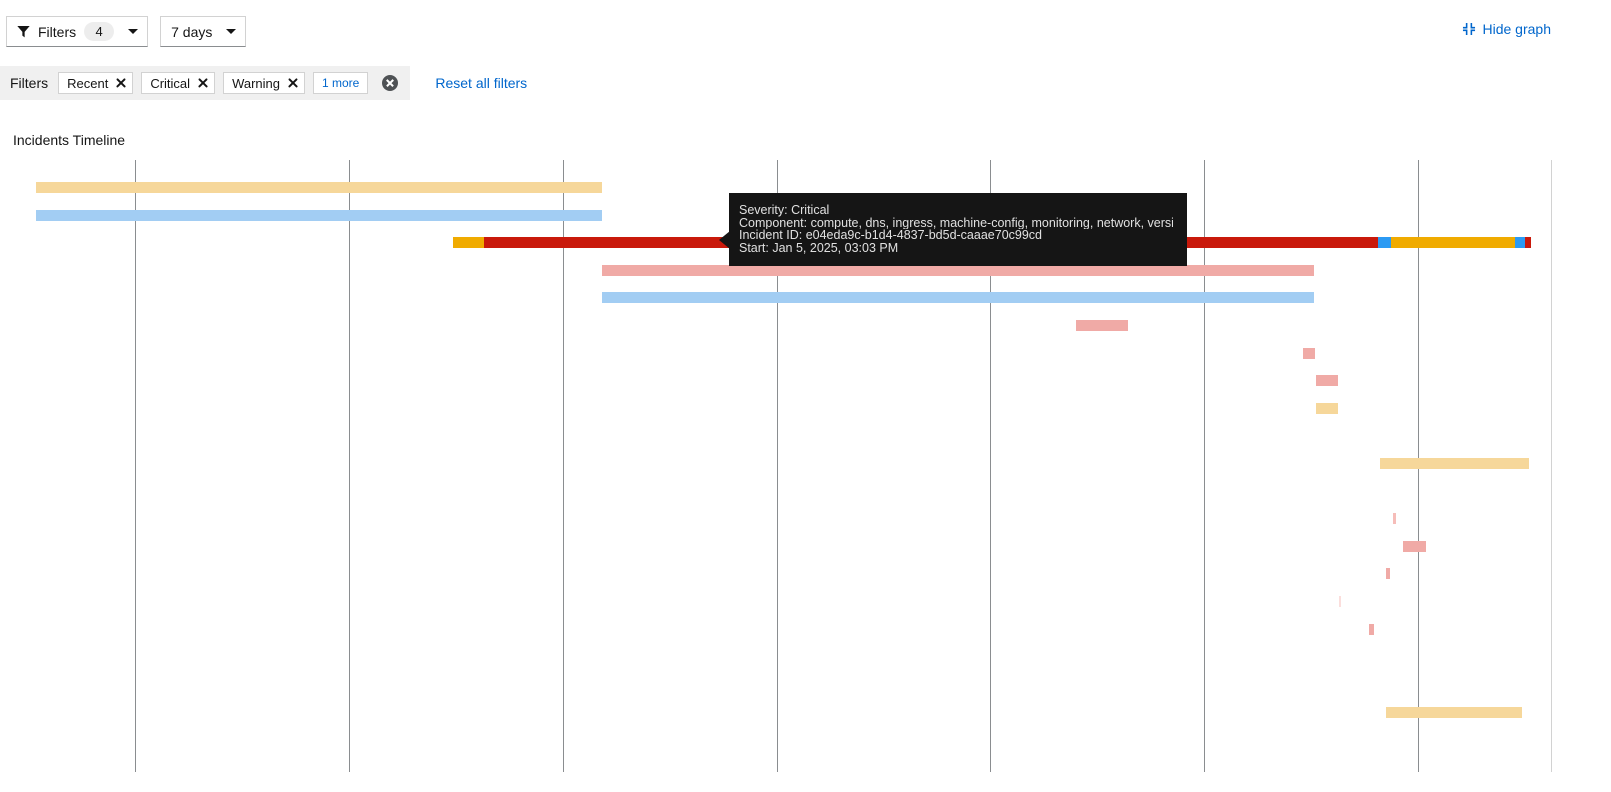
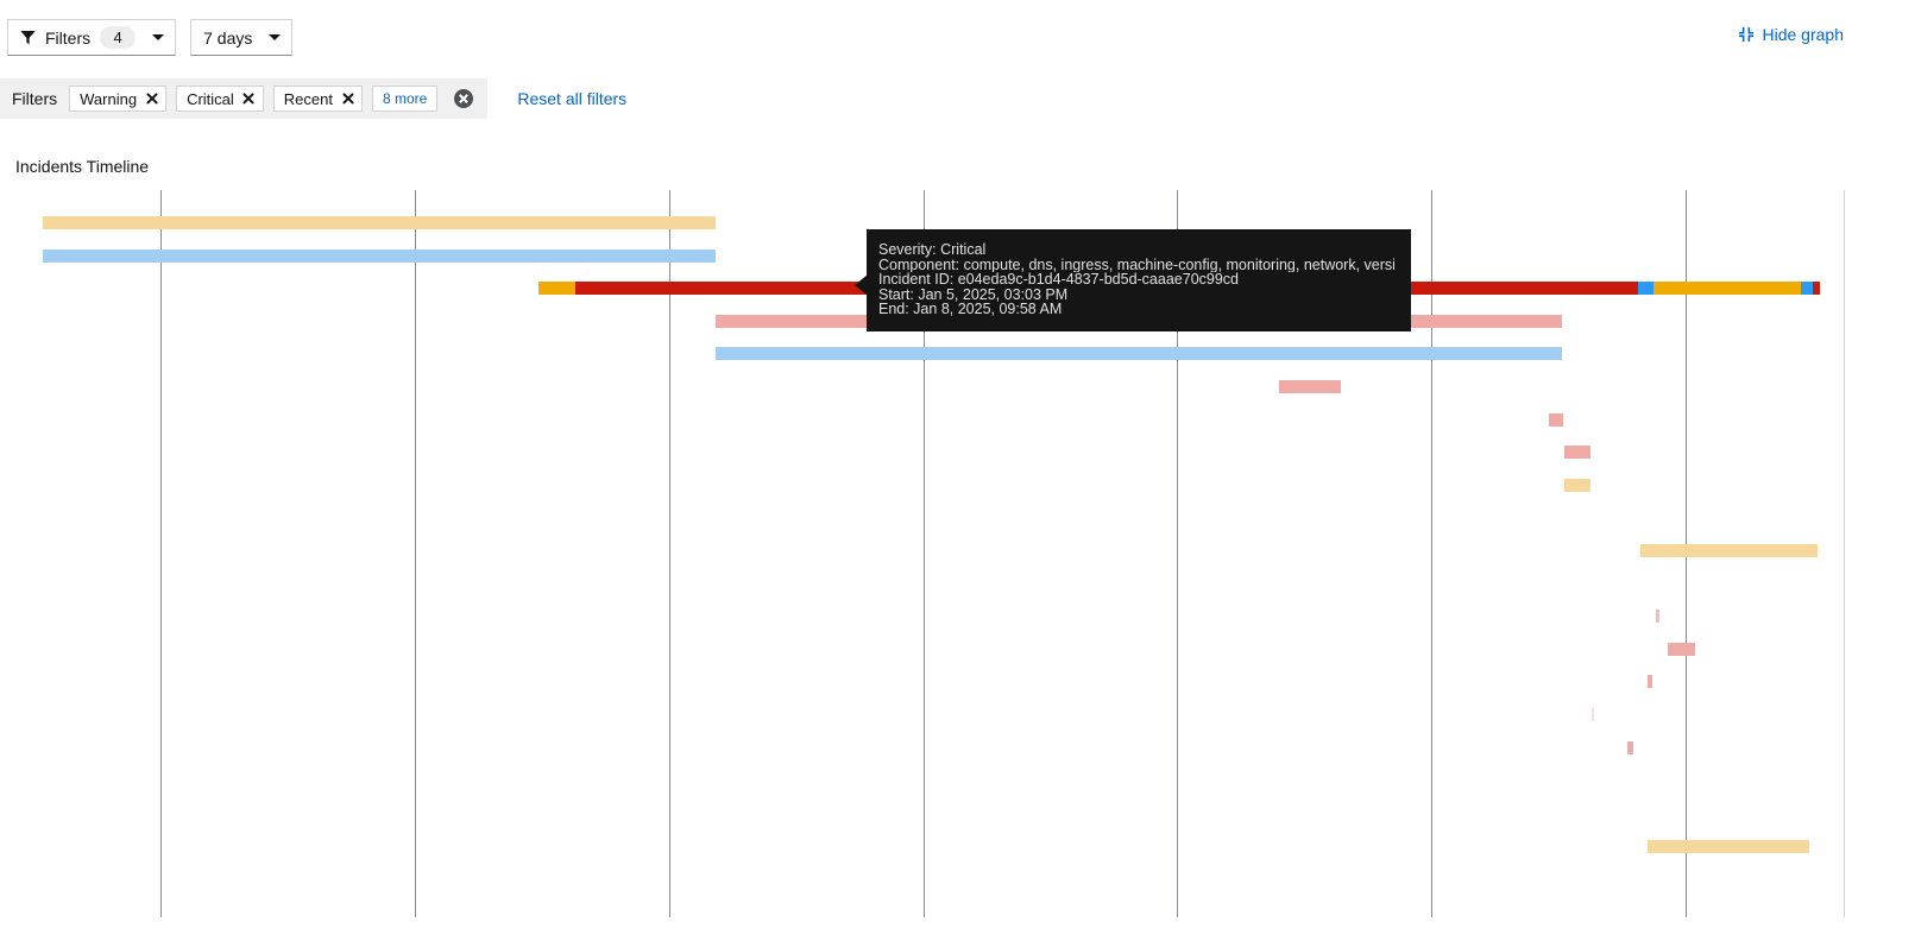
  Filters
  4
  7 days
  Hide graph
  Filters
- Recent
+ Warning
  Critical
- Warning
+ Recent
- 1 more
+ 8 more
  Reset all filters
  Incidents Timeline
  Severity: Critical
  Component: compute, dns, ingress, machine-config, monitoring, network, versi
  Incident ID: e04eda9c-b1d4-4837-bd5d-caaae70c99cd
  Start: Jan 5, 2025, 03:03 PM
+ End: Jan 8, 2025, 09:58 AM
